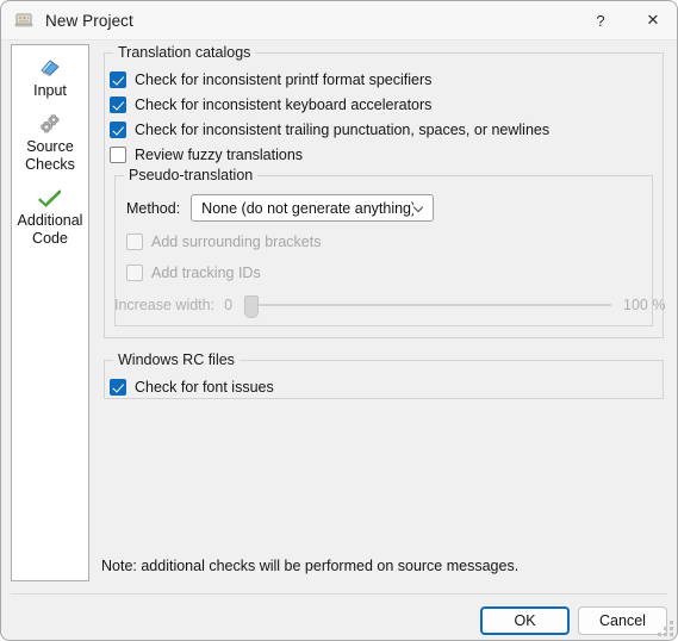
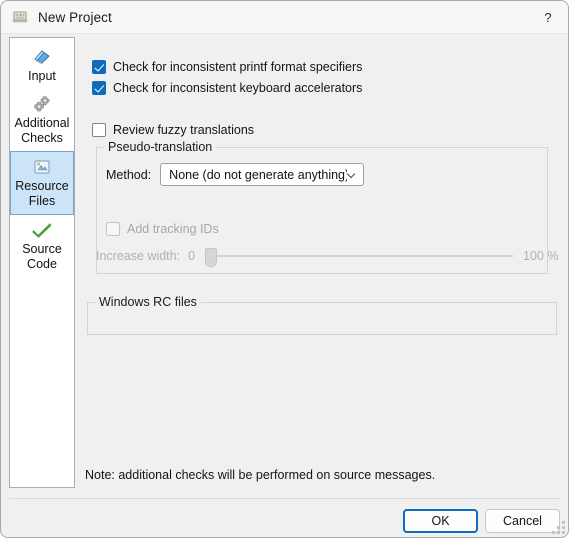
  New Project
  ?
- ✕
  Input
- Source
+ Additional
  Checks
+ Resource
+ Files
- Additional
+ Source
  Code
- Translation catalogs
  Check for inconsistent printf format specifiers
  Check for inconsistent keyboard accelerators
- Check for inconsistent trailing punctuation, spaces, or newlines
  Review fuzzy translations
  Pseudo-translation
  Method:
  None (do not generate anything)
- Add surrounding brackets
  Add tracking IDs
  Increase width:
  0
  100 %
  Windows RC files
- Check for font issues
  Note: additional checks will be performed on source messages.
  OK
  Cancel
